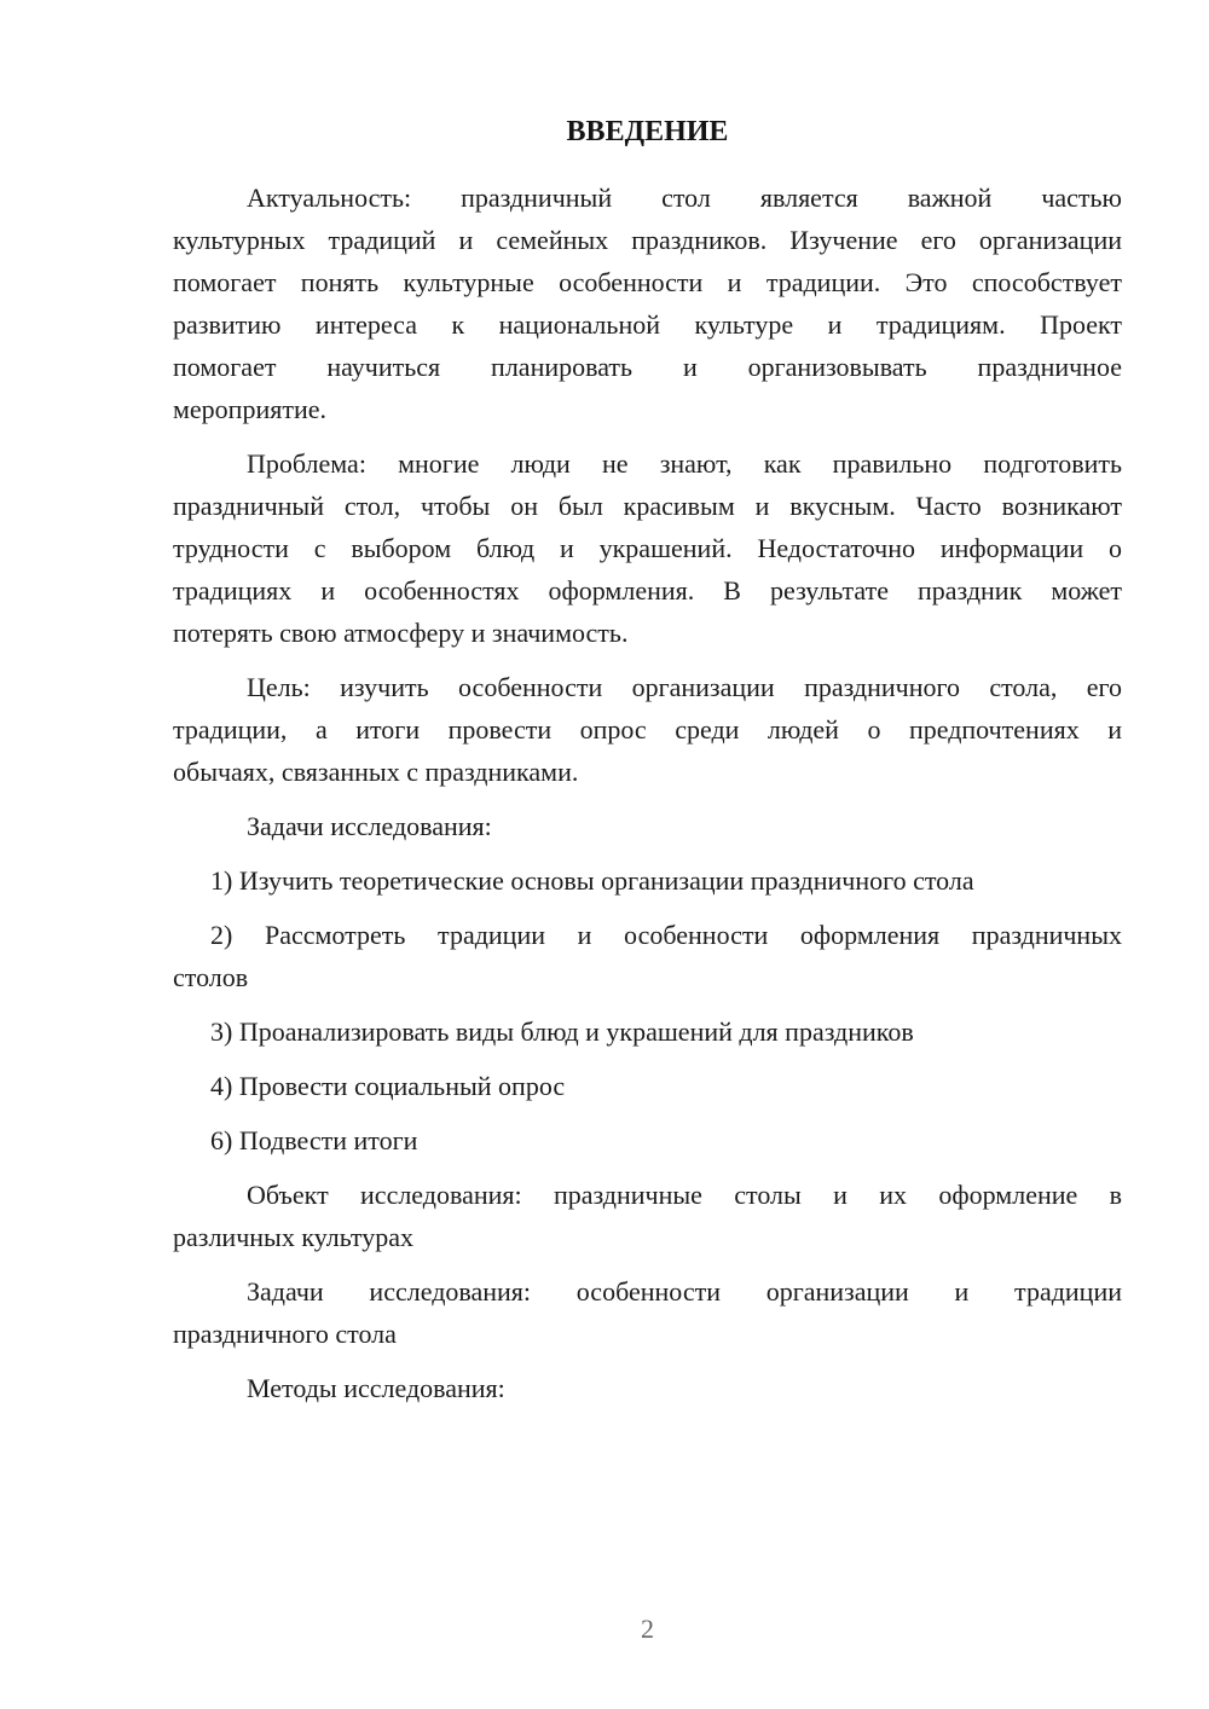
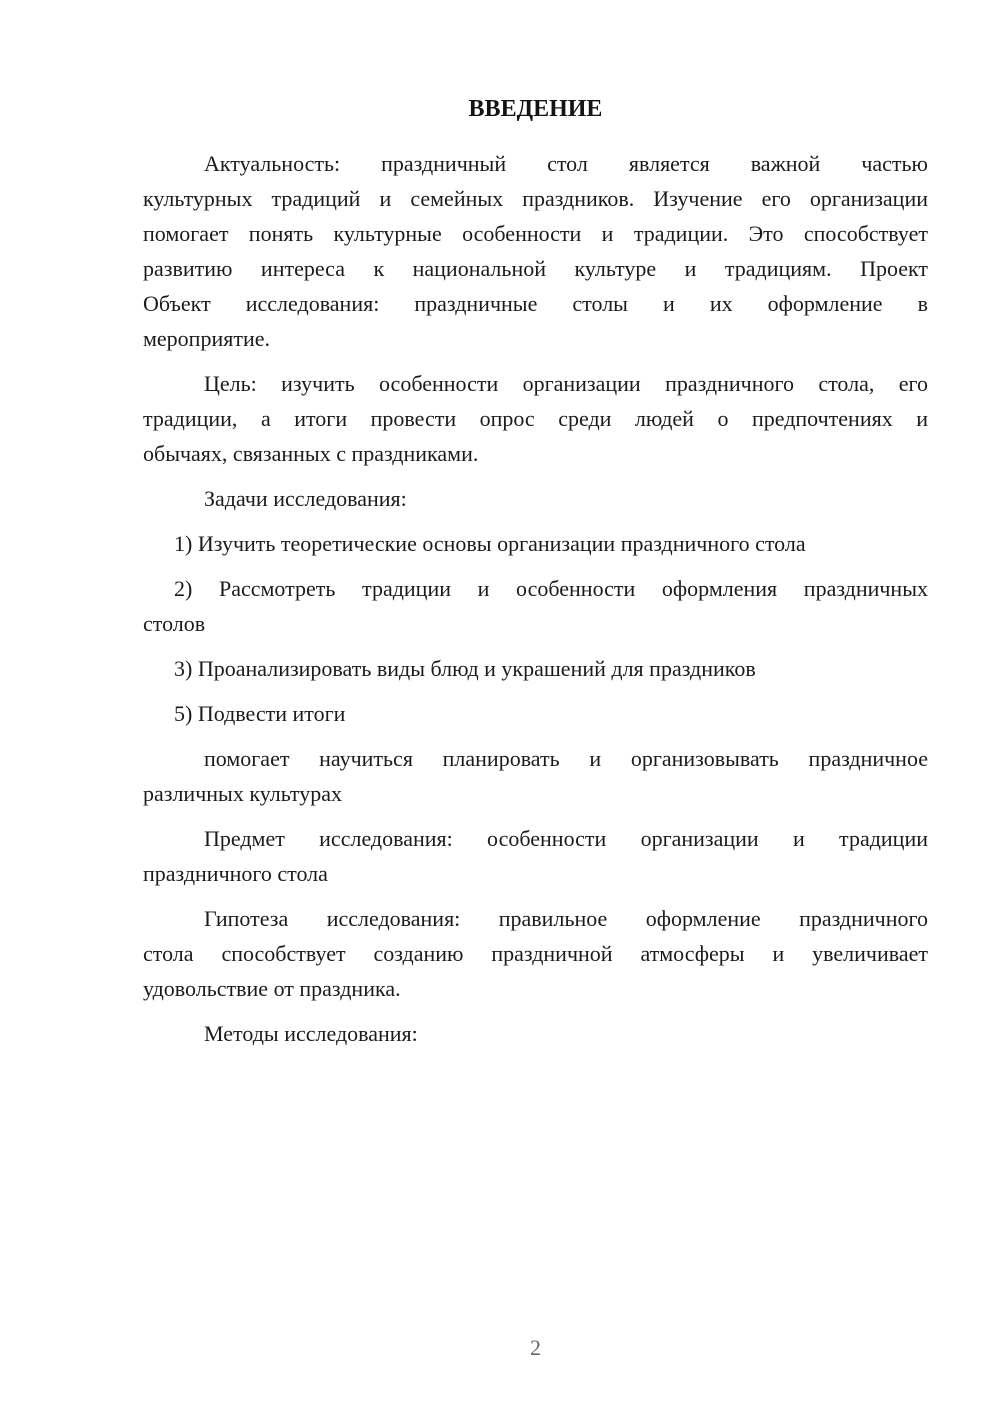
  ВВЕДЕНИЕ
  Актуальность: праздничный стол является важной частью
  культурных традиций и семейных праздников. Изучение его организации
  помогает понять культурные особенности и традиции. Это способствует
  развитию интереса к национальной культуре и традициям. Проект
- помогает научиться планировать и организовывать праздничное
+ Объект исследования: праздничные столы и их оформление в
  мероприятие.
- Проблема: многие люди не знают, как правильно подготовить
- праздничный стол, чтобы он был красивым и вкусным. Часто возникают
- трудности с выбором блюд и украшений. Недостаточно информации о
- традициях и особенностях оформления. В результате праздник может
- потерять свою атмосферу и значимость.
  Цель: изучить особенности организации праздничного стола, его
  традиции, а итоги провести опрос среди людей о предпочтениях и
  обычаях, связанных с праздниками.
  Задачи исследования:
  1) Изучить теоретические основы организации праздничного стола
  2) Рассмотреть традиции и особенности оформления праздничных
  столов
  3) Проанализировать виды блюд и украшений для праздников
- 4) Провести социальный опрос
- 6) Подвести итоги
+ 5) Подвести итоги
- Объект исследования: праздничные столы и их оформление в
+ помогает научиться планировать и организовывать праздничное
  различных культурах
- Задачи исследования: особенности организации и традиции
+ Предмет исследования: особенности организации и традиции
  праздничного стола
+ Гипотеза исследования: правильное оформление праздничного
+ стола способствует созданию праздничной атмосферы и увеличивает
+ удовольствие от праздника.
  Методы исследования:
  2
